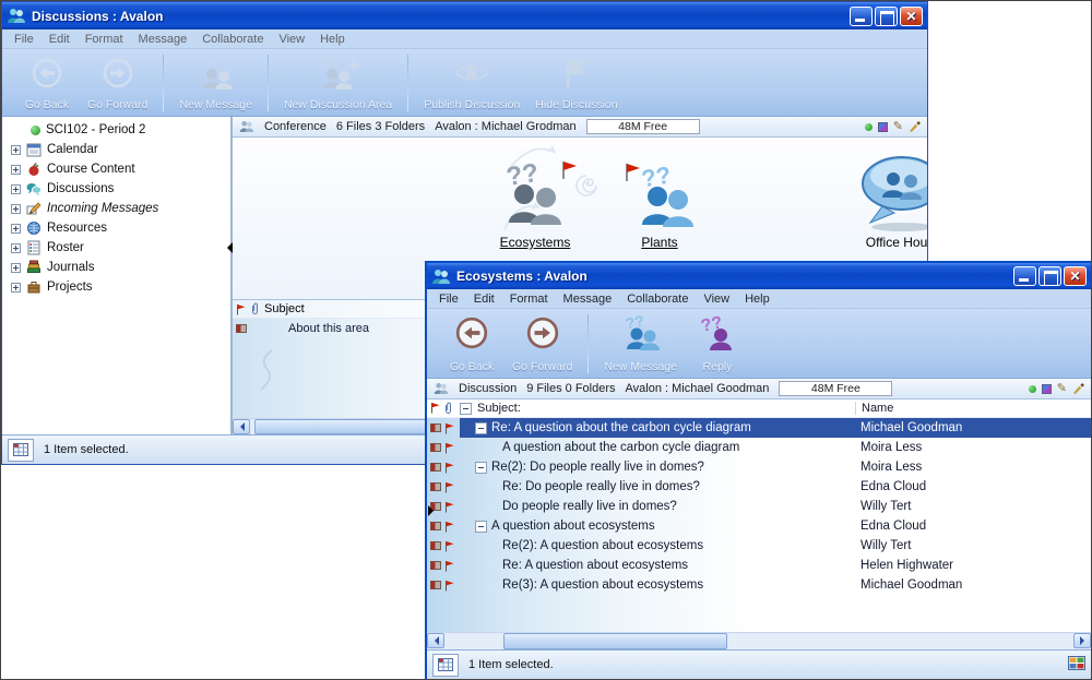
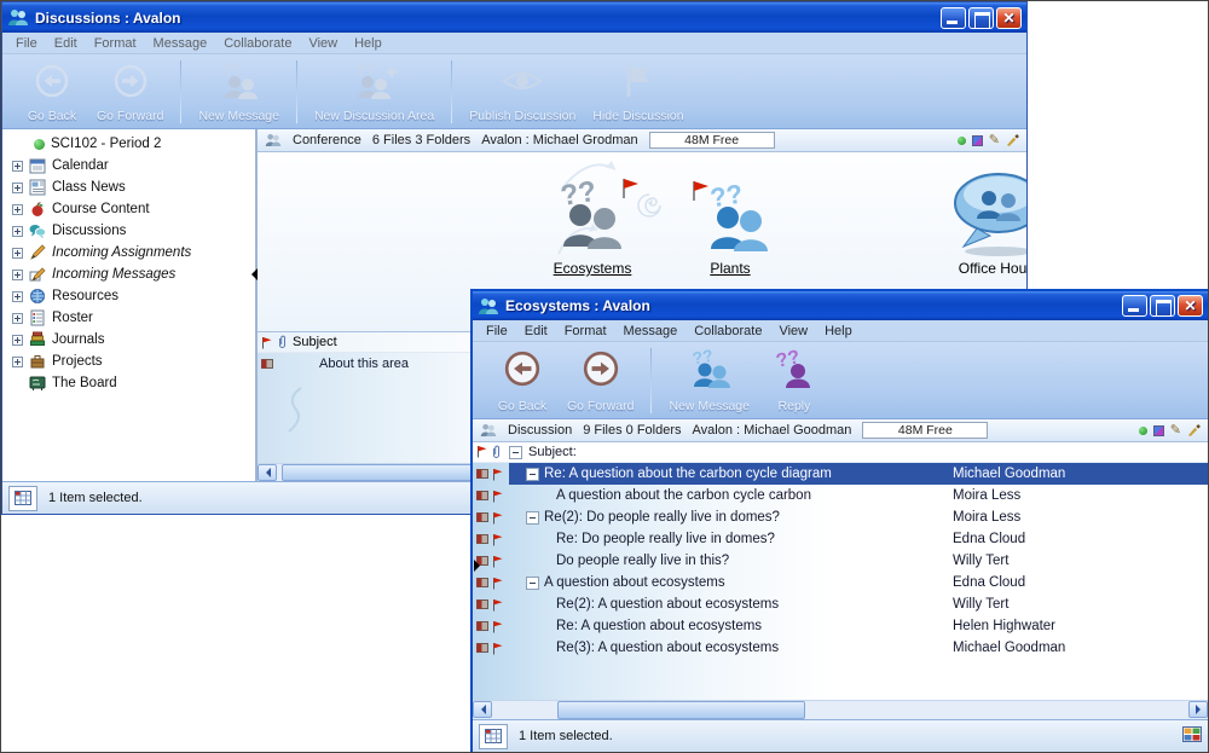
  Discussions : Avalon
  ✕
  File
  Edit
  Format
  Message
  Collaborate
  View
  Help
  Go Back
  Go Forward
  New Message
  New Discussion Area
  Publish Discussion
  Hide Discussion
  SCI102 - Period 2
  Calendar
+ Class News
  Course Content
  Discussions
+ Incoming Assignments
  Incoming Messages
  Resources
  Roster
  Journals
  Projects
+ The Board
  Conference
  6 Files 3 Folders
  Avalon : Michael Grodman
  48M Free
  ✎
  Ecosystems
  Plants
  Office Hou
  Subject
  About this area
  1 Item selected.
  Ecosystems : Avalon
  ✕
  File
  Edit
  Format
  Message
  Collaborate
  View
  Help
  Go Back
  Go Forward
  New Message
  Reply
  Discussion
  9 Files 0 Folders
  Avalon : Michael Goodman
  48M Free
  ✎
  Subject:
- Name
  Re: A question about the carbon cycle diagram
  Michael Goodman
- A question about the carbon cycle diagram
+ A question about the carbon cycle carbon
  Moira Less
  Re(2): Do people really live in domes?
  Moira Less
  Re: Do people really live in domes?
  Edna Cloud
- Do people really live in domes?
+ Do people really live in this?
  Willy Tert
  A question about ecosystems
  Edna Cloud
  Re(2): A question about ecosystems
  Willy Tert
  Re: A question about ecosystems
  Helen Highwater
  Re(3): A question about ecosystems
  Michael Goodman
  1 Item selected.
